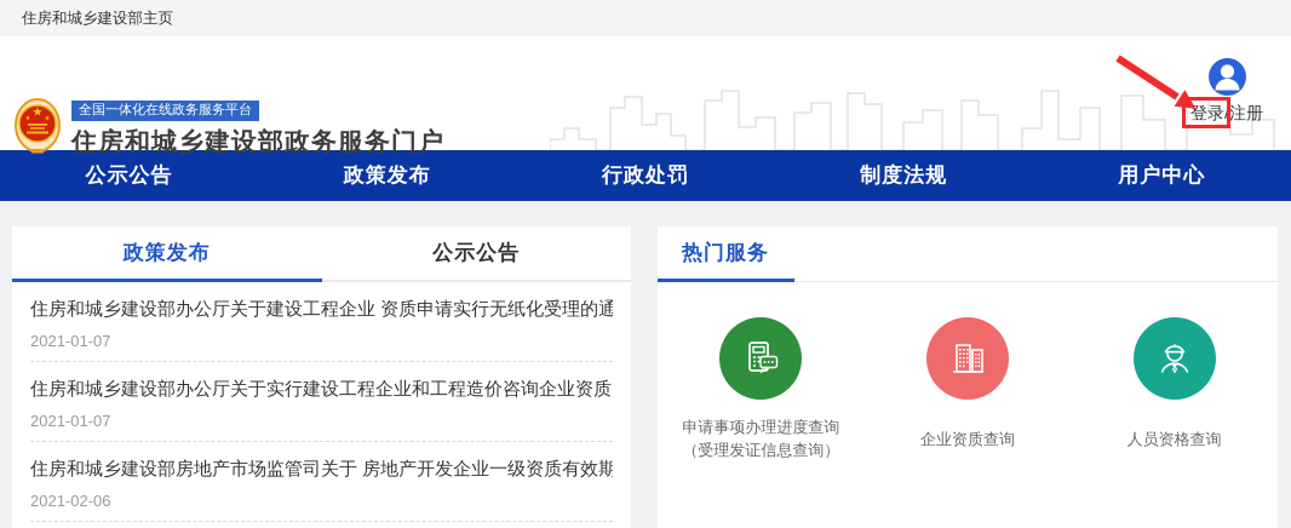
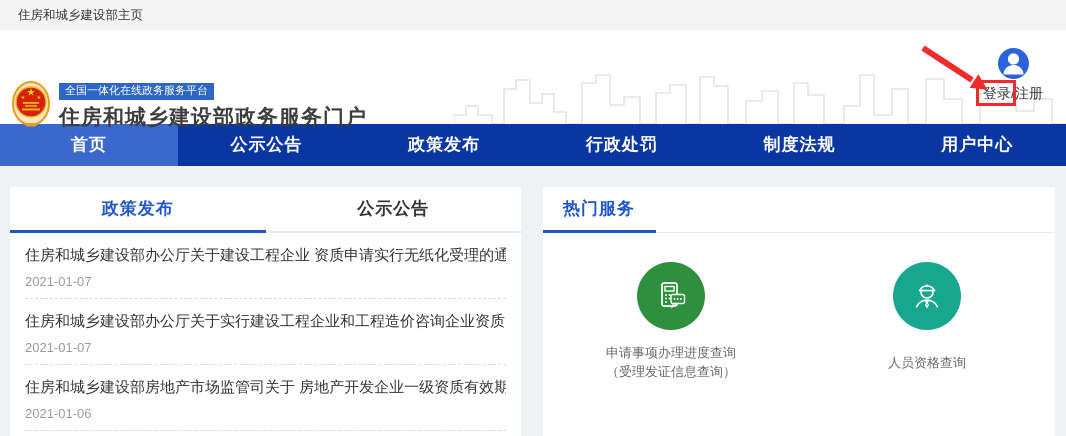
  住房和城乡建设部主页
  ★
  全国一体化在线政务服务平台
  住房和城乡建设部政务服务门户
  登录/注册
+ 首页
  公示公告
  政策发布
  行政处罚
  制度法规
  用户中心
  政策发布
  公示公告
  住房和城乡建设部办公厅关于建设工程企业 资质申请实行无纸化受理的通
  2021-01-07
  住房和城乡建设部办公厅关于实行建设工程企业和工程造价咨询企业资质
  2021-01-07
  住房和城乡建设部房地产市场监管司关于 房地产开发企业一级资质有效期
- 2021-02-06
+ 2021-01-06
  热门服务
  申请事项办理进度查询
  （受理发证信息查询）
- 企业资质查询
  人员资格查询
